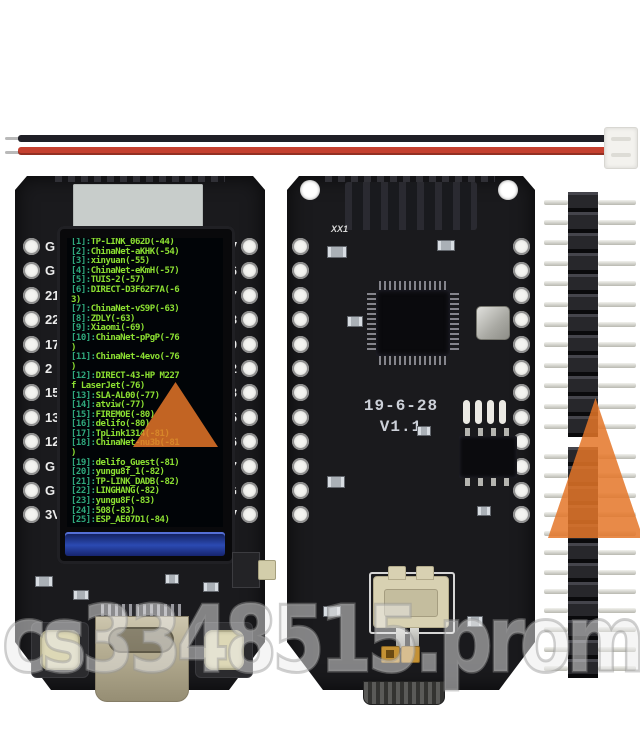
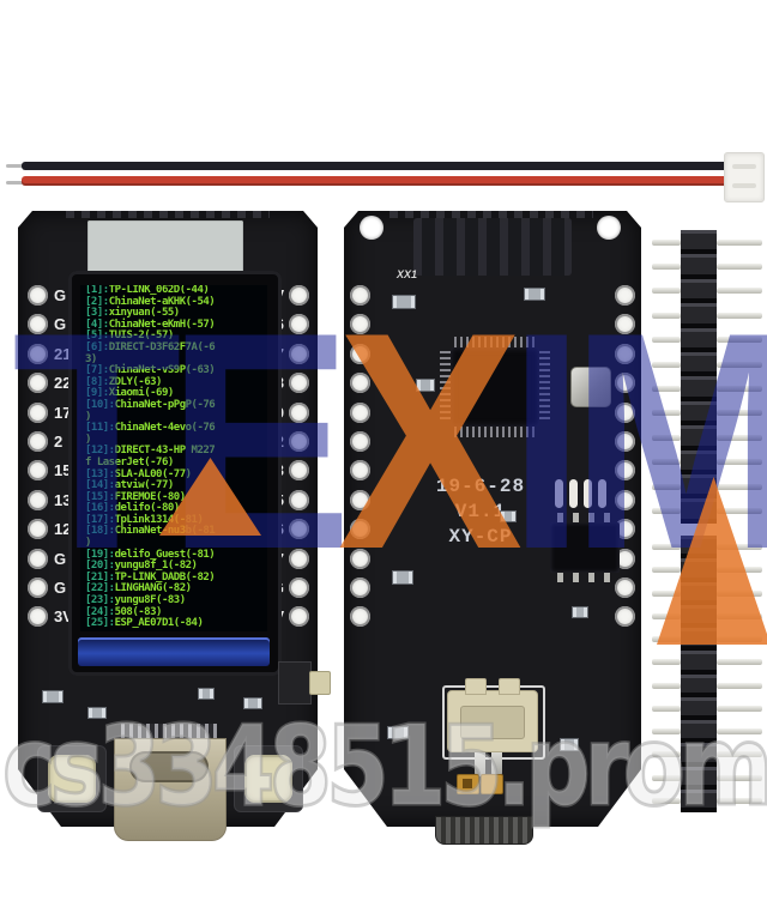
  G
  G
  21
  22
  17
  2
  15
  13
  12
  G
  G
  [1]:TP-LINK_062D(-44)
  [2]:ChinaNet-aKHK(-54)
  [3]:xinyuan(-55)
  [4]:ChinaNet-eKmH(-57)
  [5]:TUIS-2(-57)
  [6]:DIRECT-D3F62F7A(-6
  3)
  [7]:ChinaNet-vS9P(-63)
  [8]:ZDLY(-63)
  [9]:Xiaomi(-69)
  [10]:ChinaNet-pPgP(-76
  )
  [11]:ChinaNet-4evo(-76
  )
  [12]:DIRECT-43-HP M227
  f LaserJet(-76)
  [13]:SLA-AL00(-77)
  [14]:atviw(-77)
  [15]:FIREMOE(-80)
  [16]:delifo(-80)
  [17]:TpLink1314(-81)
  [18]:ChinaNet-nu3b(-81
  )
  [19]:delifo_Guest(-81)
  [20]:yungu8f_1(-82)
  [21]:TP-LINK_DADB(-82)
  [22]:LINGHANG(-82)
  [23]:yungu8F(-83)
  [24]:508(-83)
  [25]:ESP_AE07D1(-84)
  XX1
  19-6-28
  V1.
+ XY-CP
+ TEXIM
  cs3348515.prom
